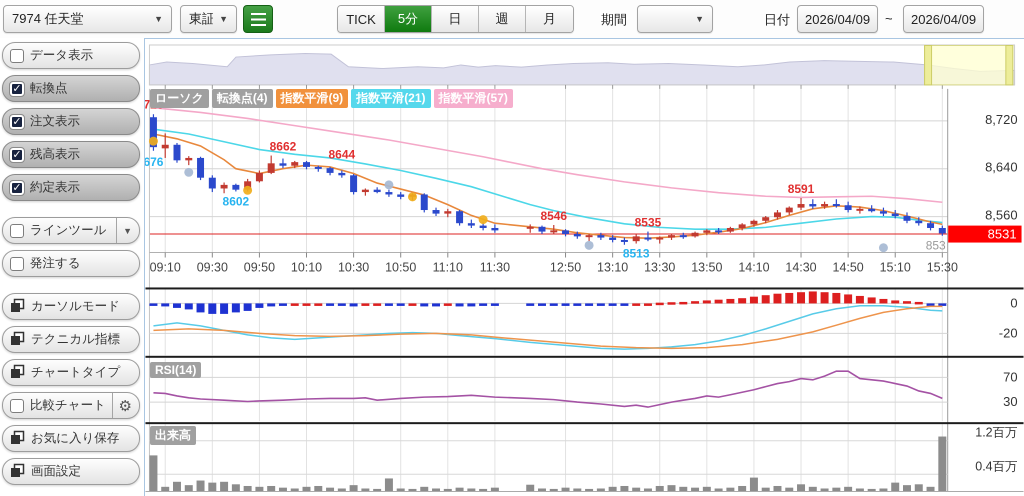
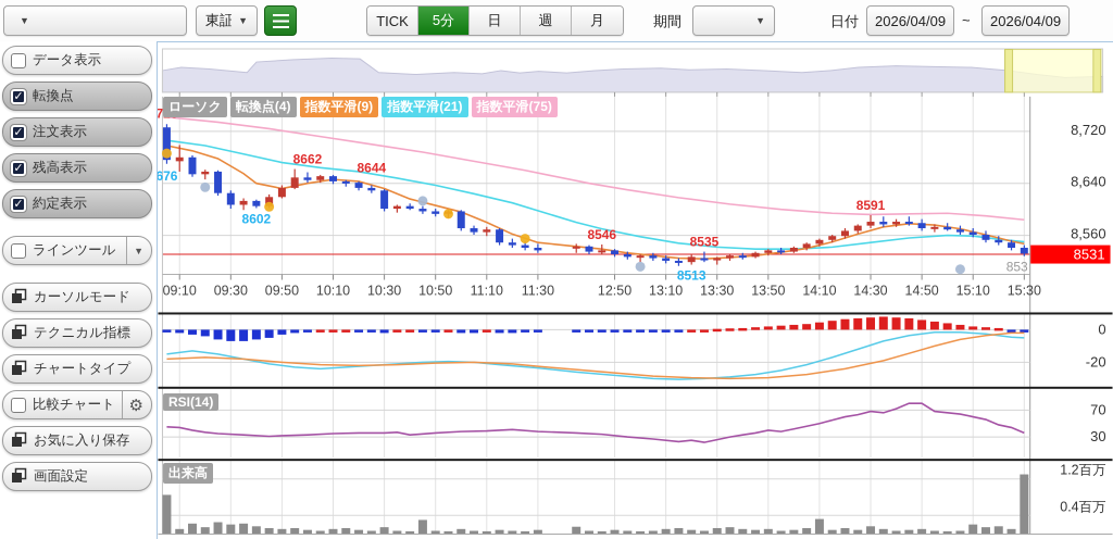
- 7974 任天堂
  ▼
  東証
  ▼
  TICK
  5分
  日
  週
  月
  期間
  ▼
  日付
  2026/04/09
  ~
  2026/04/09
  データ表示
  ✓
  転換点
  ✓
  注文表示
  ✓
  残高表示
  ✓
  約定表示
  ラインツール
  ▼
- 発注する
  カーソルモード
  テクニカル指標
  チャートタイプ
  比較チャート
  ⚙
  お気に入り保存
  画面設定
  8,720
  8,640
  8,560
  676
  8662
  8602
  8644
  8546
  8535
  8513
  8591
  8531
  853
  09:10
  09:30
  09:50
  10:10
  10:30
  10:50
  11:10
  11:30
  12:50
  13:10
  13:30
  13:50
  14:10
  14:30
  14:50
  15:10
  15:30
  0
  -20
  70
  30
  1.2百万
  0.4百万
- ローソク 転換点(4) 指数平滑(9) 指数平滑(21) 指数平滑(57)
+ ローソク 転換点(4) 指数平滑(9) 指数平滑(21) 指数平滑(75)
  RSI(14)
  出来高
